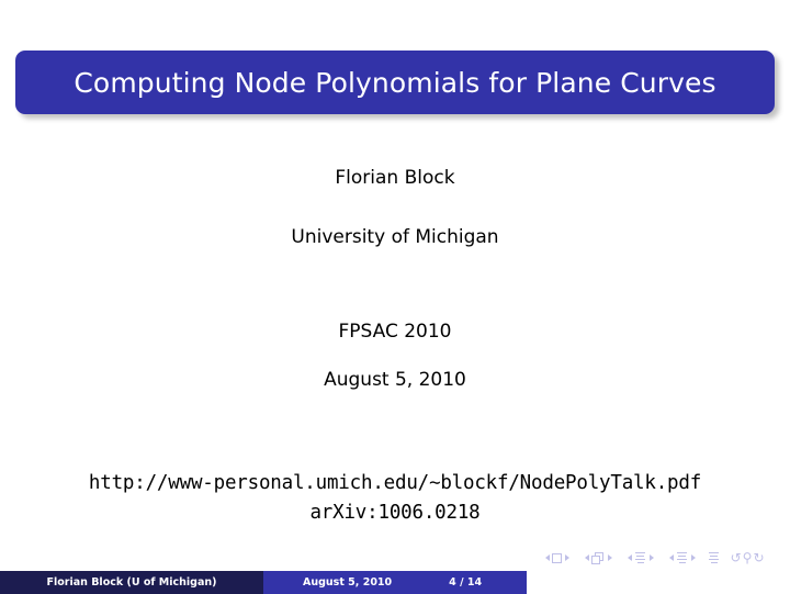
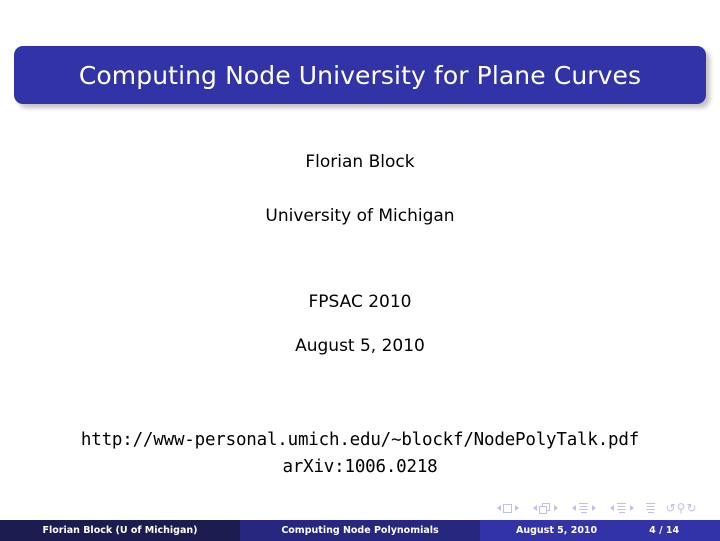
- Computing Node Polynomials for Plane Curves
+ Computing Node University for Plane Curves
  Florian Block
  University of Michigan
  FPSAC 2010
  August 5, 2010
  http://www-personal.umich.edu/∼blockf/NodePolyTalk.pdf
  arXiv:1006.0218
  ↺
  ⚲
  ↻
  Florian Block (U of Michigan)
+ Computing Node Polynomials
  August 5, 2010
  4 / 14
